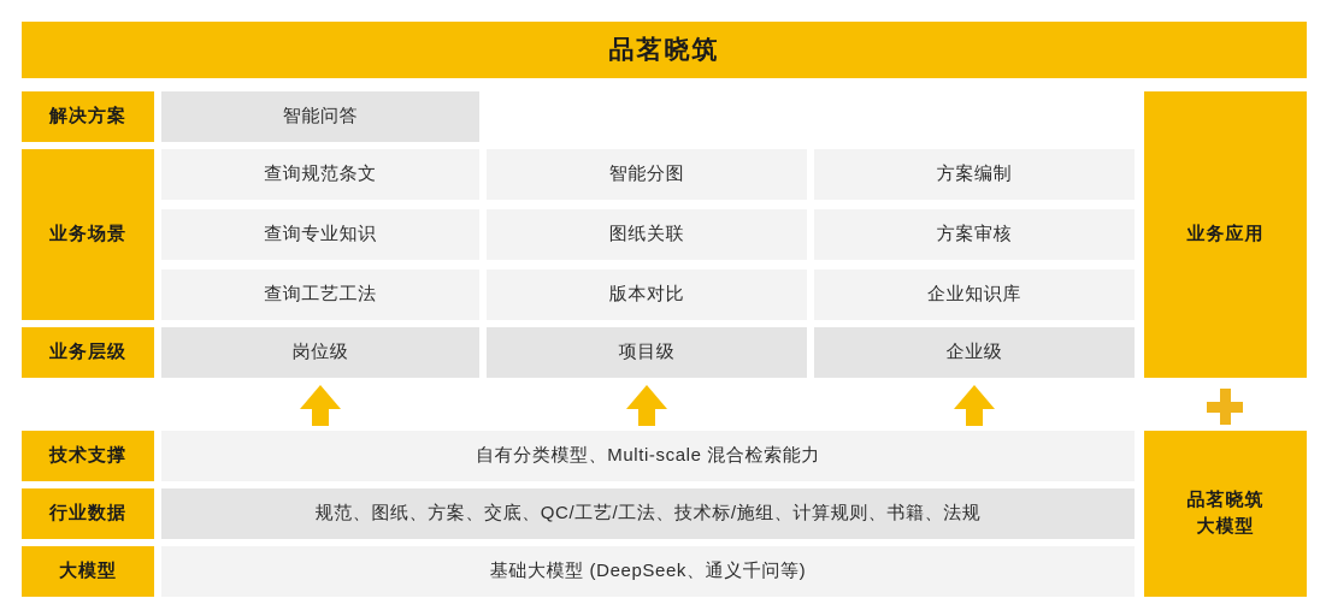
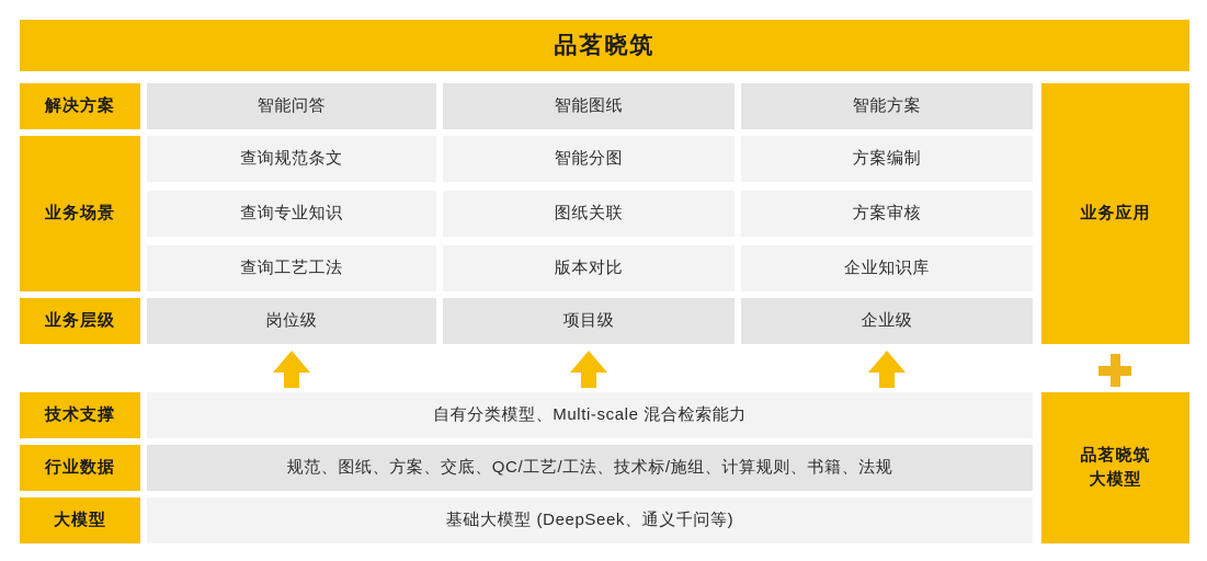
  品茗晓筑
  解决方案
  智能问答
+ 智能图纸
+ 智能方案
  业务场景
  查询规范条文
  智能分图
  方案编制
  查询专业知识
  图纸关联
  方案审核
  查询工艺工法
  版本对比
  企业知识库
  业务层级
  岗位级
  项目级
  企业级
  技术支撑
  自有分类模型、Multi-scale 混合检索能力
  行业数据
  规范、图纸、方案、交底、QC/工艺/工法、技术标/施组、计算规则、书籍、法规
  大模型
  基础大模型 (DeepSeek、通义千问等)
  业务应用
  品茗晓筑
  大模型
